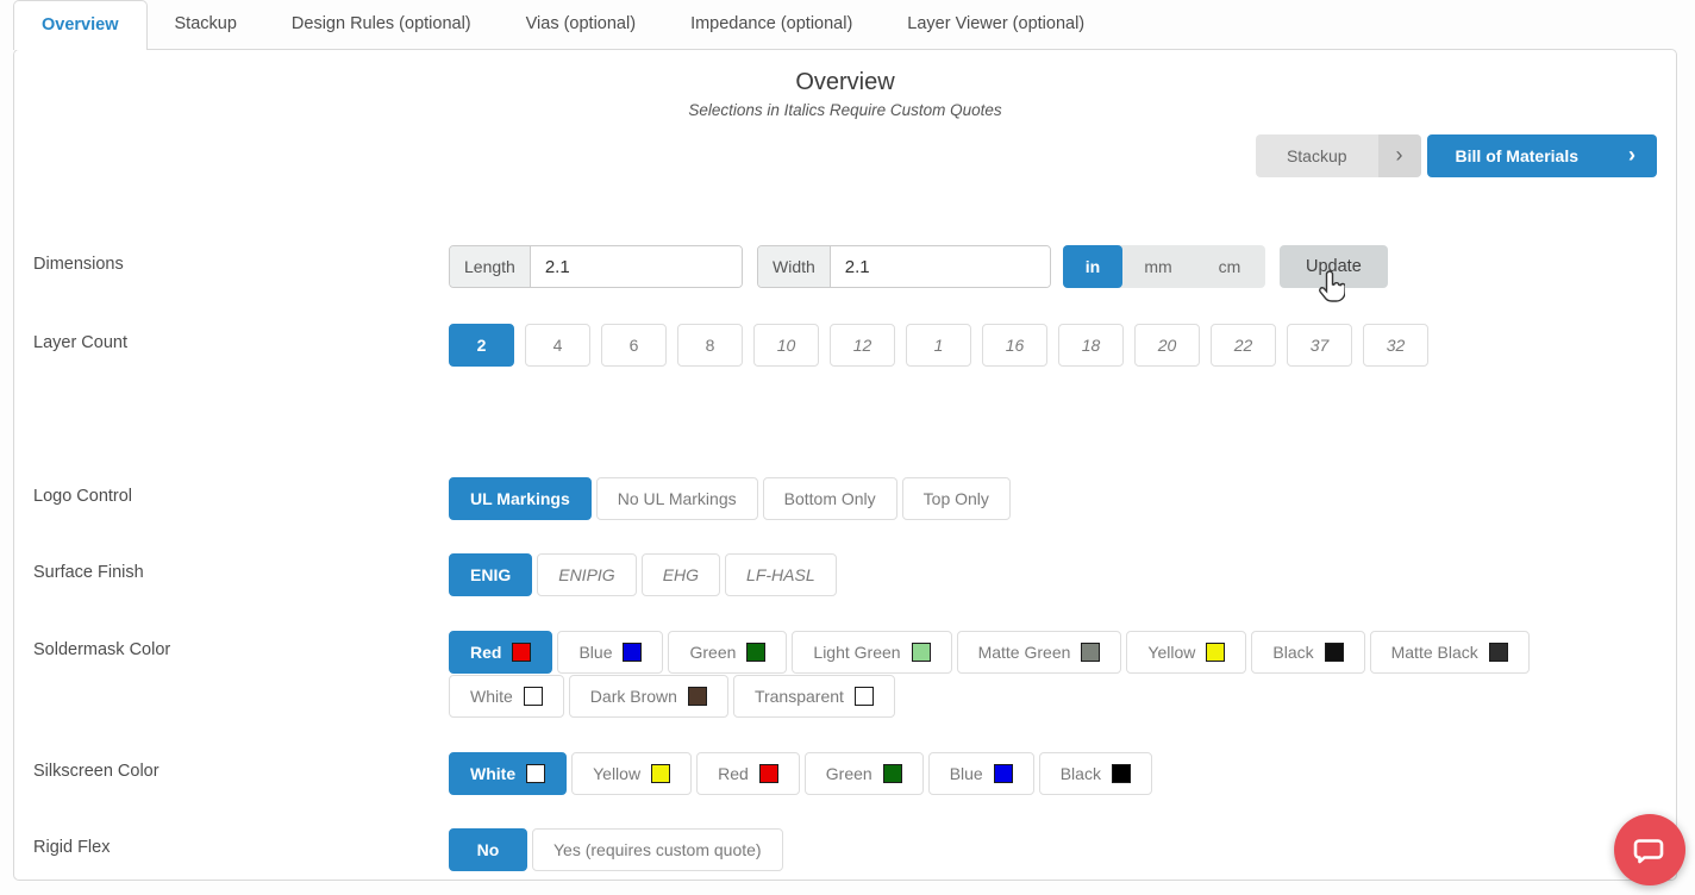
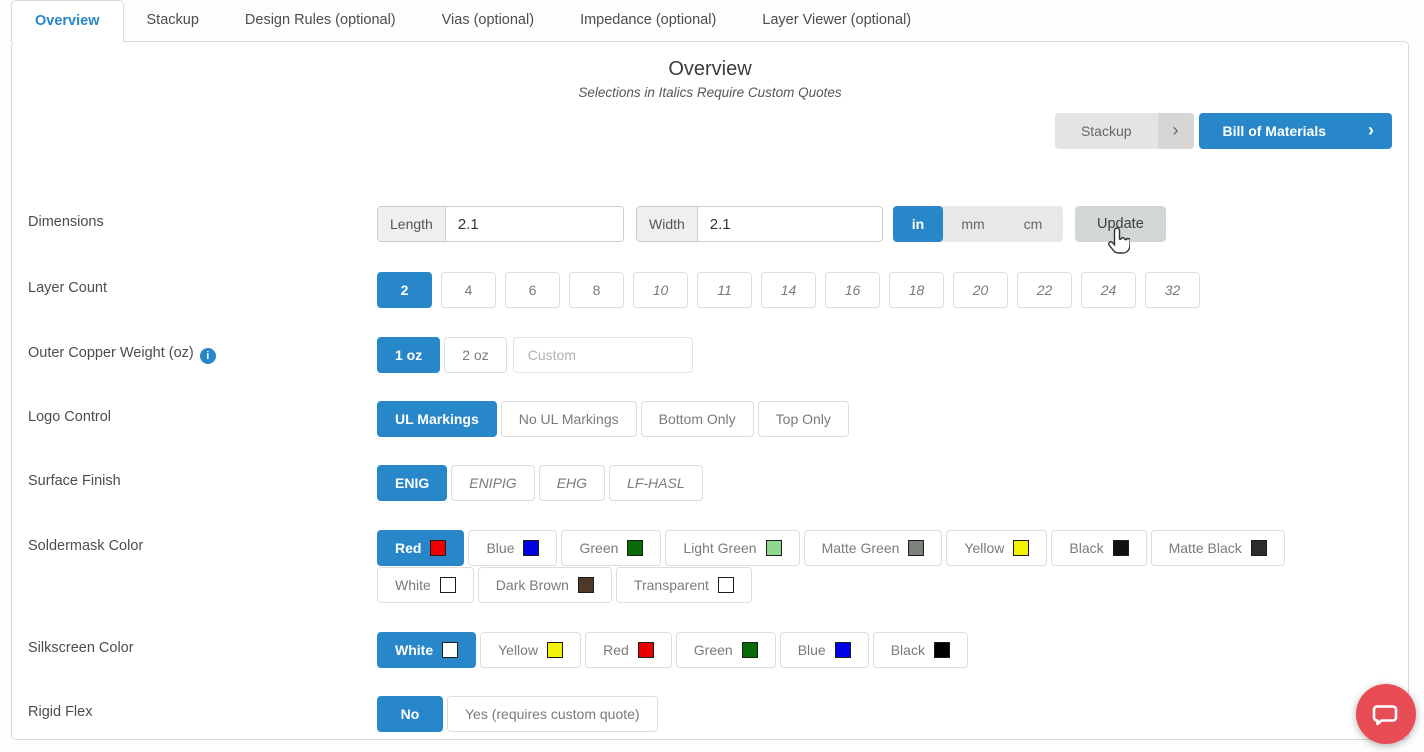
  Overview
  Stackup
  Design Rules (optional)
  Vias (optional)
  Impedance (optional)
  Layer Viewer (optional)
  Overview
  Selections in Italics Require Custom Quotes
  Stackup
  ›
  Bill of Materials
  ›
  Dimensions
  Length
  2.1
  Width
  2.1
  in
  mm
  cm
  Update
  Layer Count
  2
  4
  6
  8
  10
- 12
+ 11
- 1
+ 14
  16
  18
  20
  22
- 37
+ 24
  32
+ Outer Copper Weight (oz) i
+ 1 oz
+ 2 oz
+ Custom
  Logo Control
  UL Markings
  No UL Markings
  Bottom Only
  Top Only
  Surface Finish
  ENIG
  ENIPIG
  EHG
  LF-HASL
  Soldermask Color
  Red
  Blue
  Green
  Light Green
  Matte Green
  Yellow
  Black
  Matte Black
  White
  Dark Brown
  Transparent
  Silkscreen Color
  White
  Yellow
  Red
  Green
  Blue
  Black
  Rigid Flex
  No
  Yes (requires custom quote)
